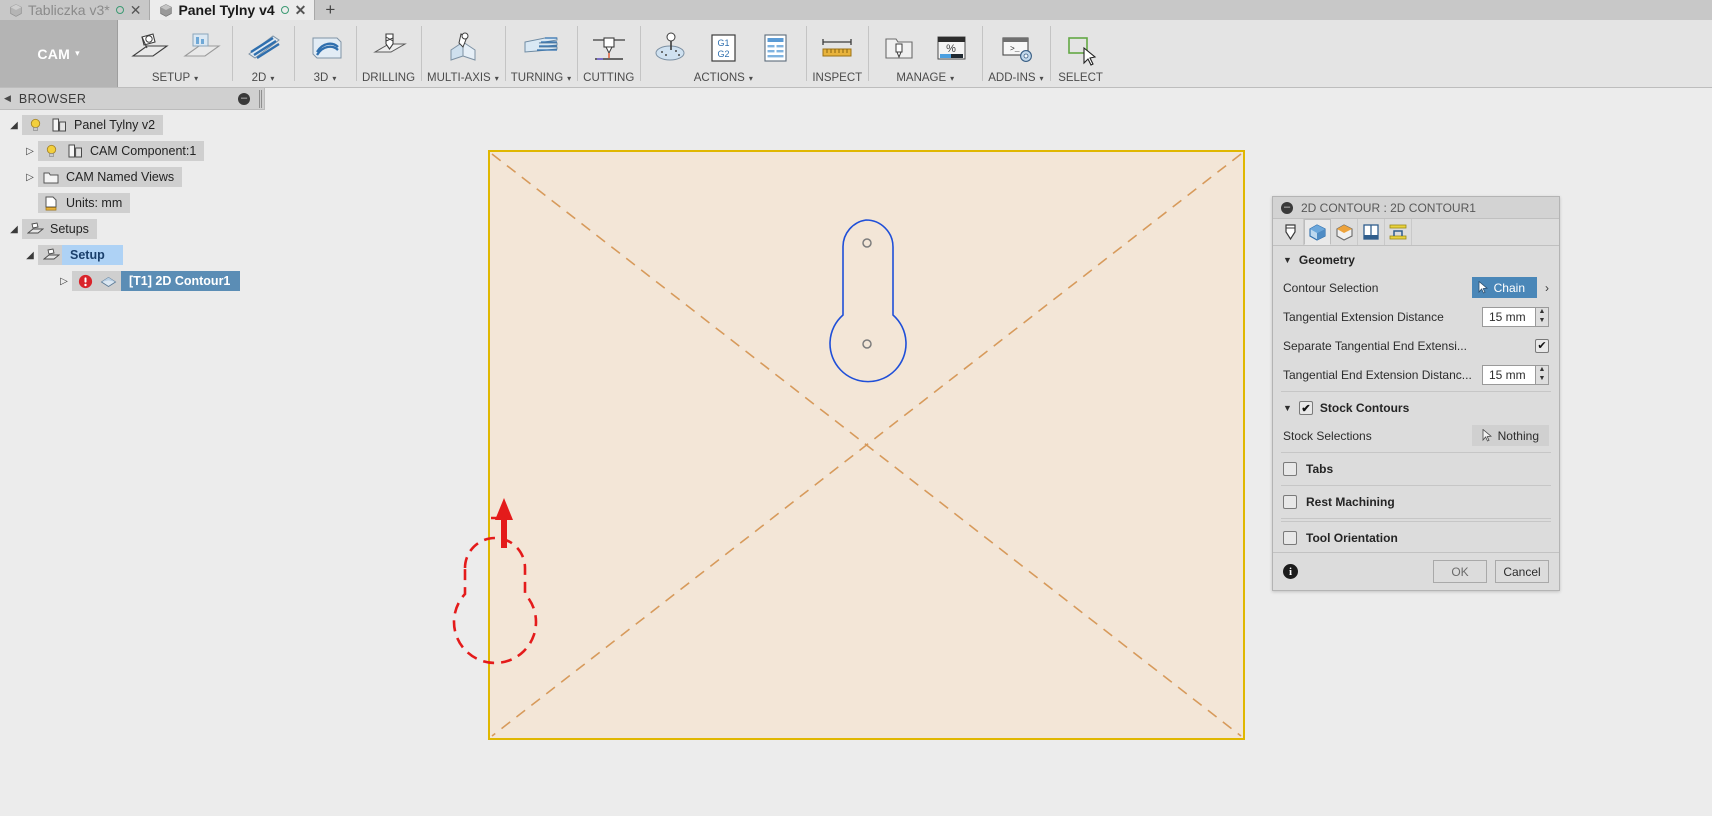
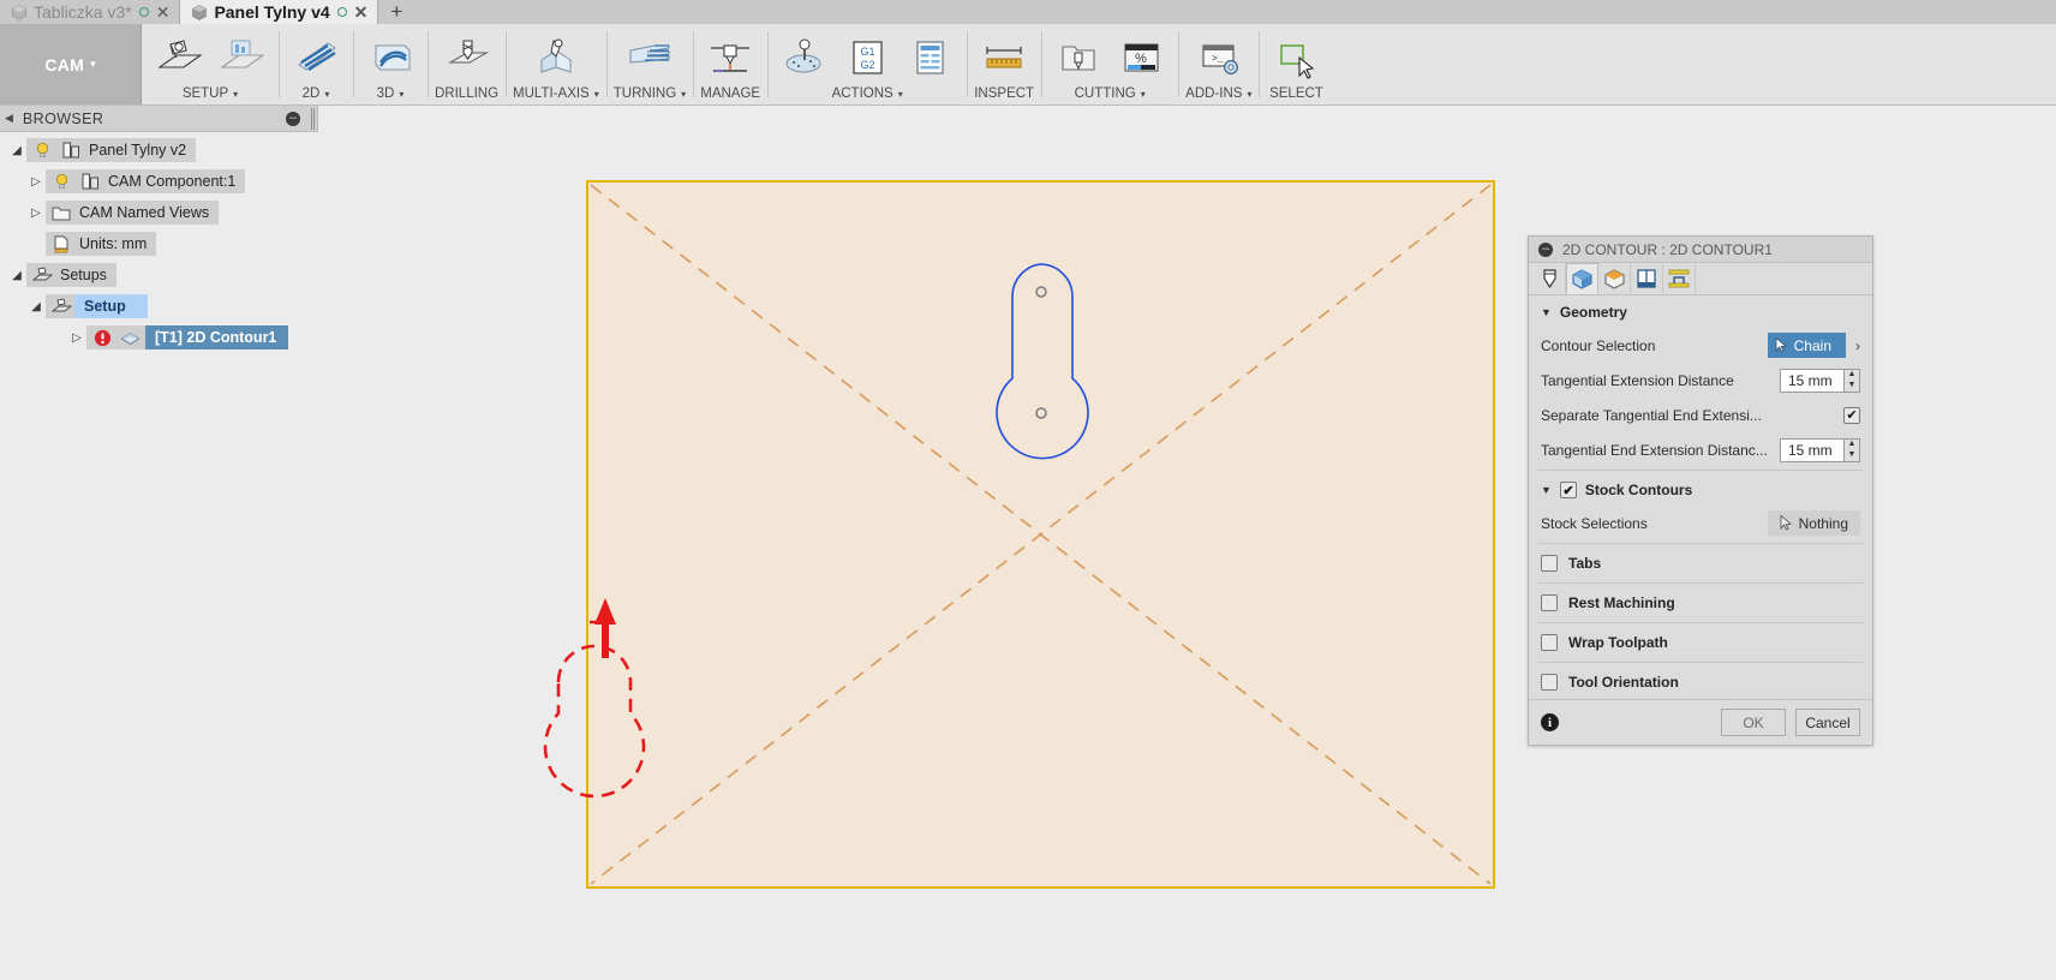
  Tabliczka v3*
  ✕
  Panel Tylny v4
  ✕
  +
  CAM
  ▾
  SETUP
  ▾
  2D
  ▾
  3D
  ▾
  DRILLING
  MULTI-AXIS
  ▾
  TURNING
  ▾
- CUTTING
+ MANAGE
  G1
  G2
  ACTIONS
  ▾
  INSPECT
  %
- MANAGE
+ CUTTING
  ▾
  >_
  ADD-INS
  ▾
  SELECT
  ◀
  BROWSER
  –
  ◢
  Panel Tylny v2
  ▷
  CAM Component:1
  ▷
  CAM Named Views
  Units: mm
  ◢
  Setups
  ◢
  Setup
  ▷
  [T1] 2D Contour1
  –
  2D CONTOUR : 2D CONTOUR1
  ▼
  Geometry
  Contour Selection
  Chain
  ›
  Tangential Extension Distance
  15 mm
  Separate Tangential End Extensi...
  ✔
  Tangential End Extension Distanc...
  15 mm
  ▼
  ✔
  Stock Contours
  Stock Selections
  Nothing
  Tabs
  Rest Machining
+ Wrap Toolpath
  Tool Orientation
  i
  OK
  Cancel
